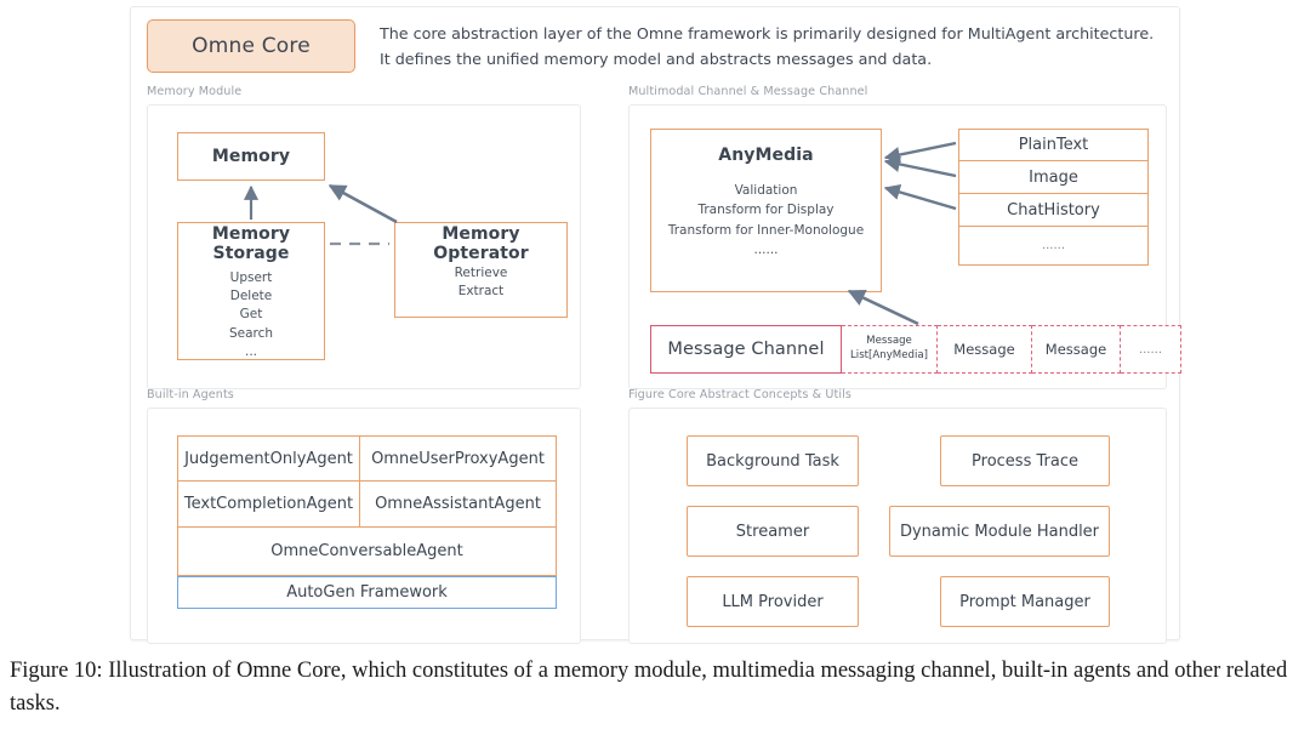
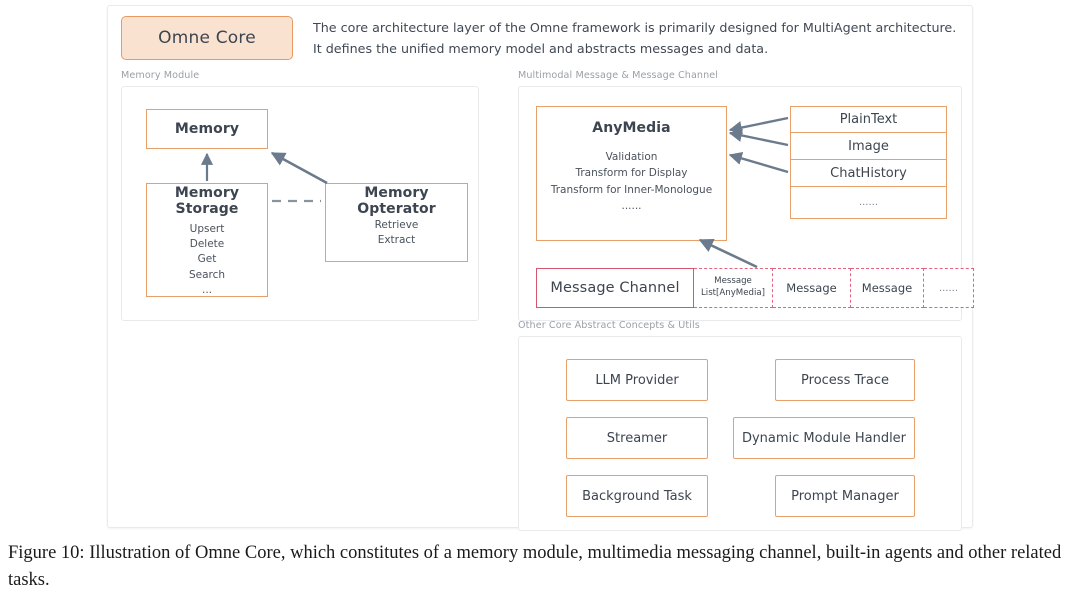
  Omne Core
- The core abstraction layer of the Omne framework is primarily designed for MultiAgent architecture. It defines the unified memory model and abstracts messages and data.
+ The core architecture layer of the Omne framework is primarily designed for MultiAgent architecture. It defines the unified memory model and abstracts messages and data.
  Memory Module
  Memory
  Memory Storage
  Upsert
  Delete
  Get
  Search
  ...
  Memory Opterator
  Retrieve
  Extract
- Multimodal Channel & Message Channel
+ Multimodal Message & Message Channel
  AnyMedia
  Validation
  Transform for Display
  Transform for Inner-Monologue
  ......
  PlainText
  Image
  ChatHistory
  ......
  Message Channel
  Message
  List[AnyMedia]
  Message
  Message
  ......
- Built-in Agents
- JudgementOnlyAgent
- OmneUserProxyAgent
- TextCompletionAgent
- OmneAssistantAgent
- OmneConversableAgent
- AutoGen Framework
- Figure Core Abstract Concepts & Utils
+ Other Core Abstract Concepts & Utils
- Background Task
+ LLM Provider
  Streamer
- LLM Provider
+ Background Task
  Process Trace
  Dynamic Module Handler
  Prompt Manager
  Figure 10: Illustration of Omne Core, which constitutes of a memory module, multimedia messaging channel, built-in agents and other related tasks.
